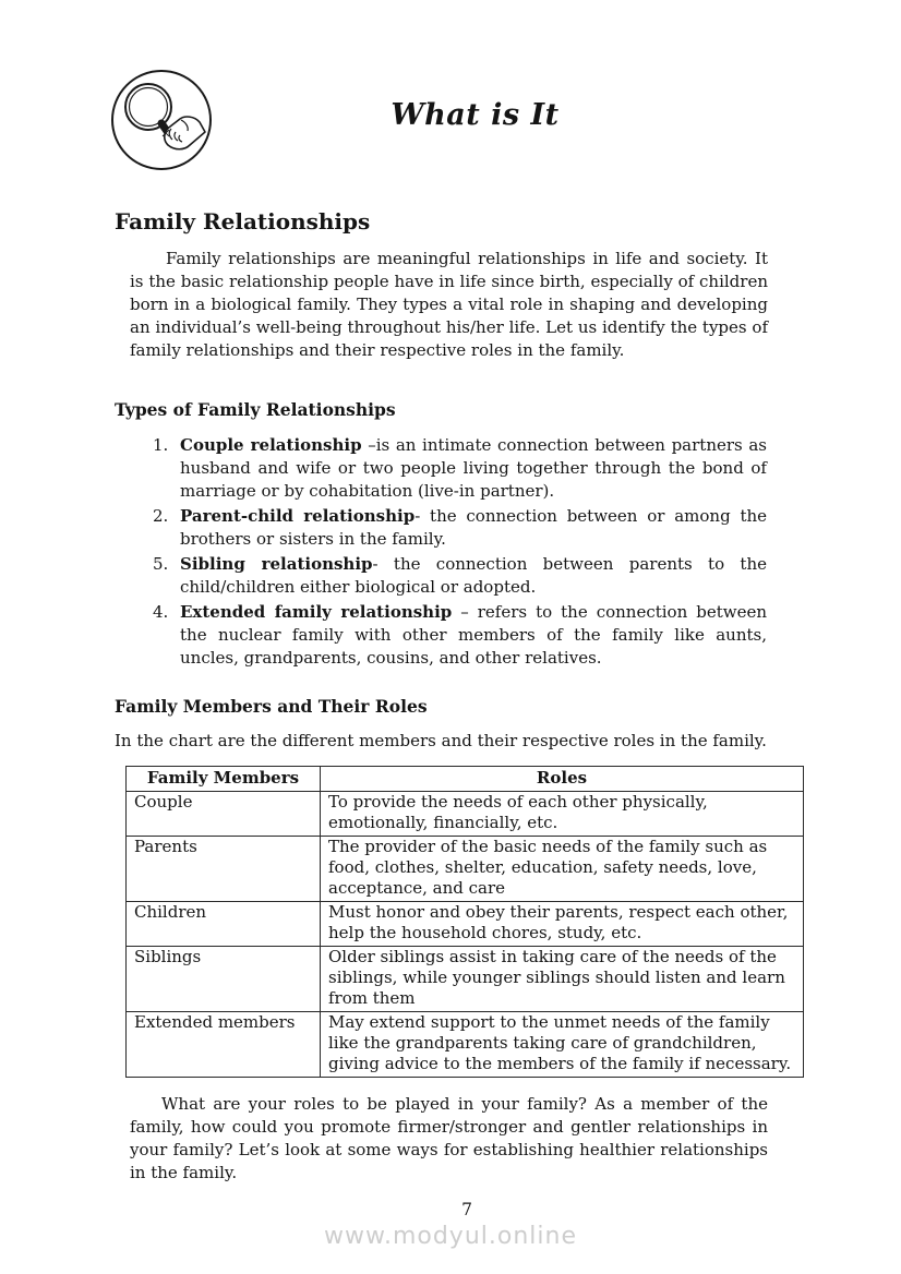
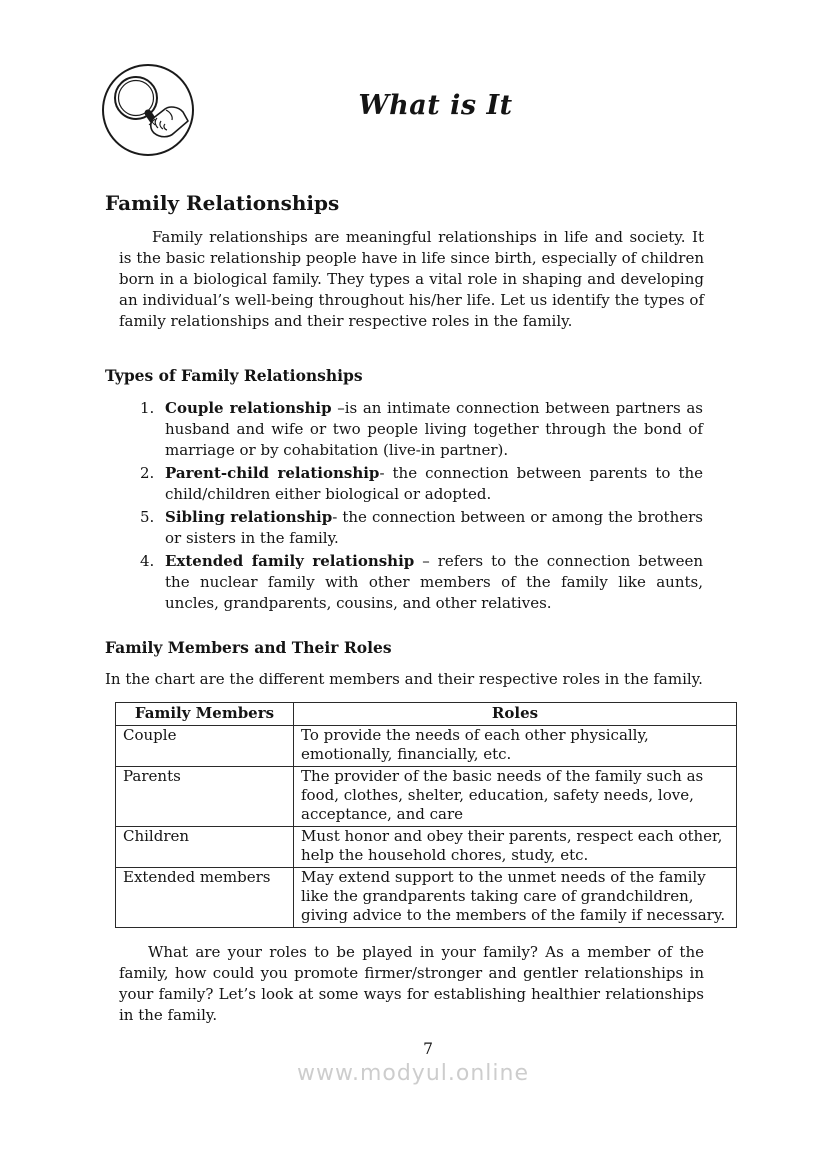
  What is It
  Family Relationships
  Family relationships are meaningful relationships in life and society. It is the basic relationship people have in life since birth, especially of children born in a biological family. They types a vital role in shaping and developing an individual’s well-being throughout his/her life. Let us identify the types of family relationships and their respective roles in the family.
  Types of Family Relationships
  1.
  Couple relationship –is an intimate connection between partners as husband and wife or two people living together through the bond of marriage or by cohabitation (live-in partner).
  2.
- Parent-child relationship- the connection between or among the brothers or sisters in the family.
+ Parent-child relationship- the connection between parents to the child/children either biological or adopted.
  5.
- Sibling relationship- the connection between parents to the child/children either biological or adopted.
+ Sibling relationship- the connection between or among the brothers or sisters in the family.
  4.
  Extended family relationship – refers to the connection between the nuclear family with other members of the family like aunts, uncles, grandparents, cousins, and other relatives.
  Family Members and Their Roles
  In the chart are the different members and their respective roles in the family.
  Family Members	Roles
  Couple	To provide the needs of each other physically, emotionally, financially, etc.
  Parents	The provider of the basic needs of the family such as food, clothes, shelter, education, safety needs, love, acceptance, and care
  Children	Must honor and obey their parents, respect each other, help the household chores, study, etc.
- Siblings	Older siblings assist in taking care of the needs of the siblings, while younger siblings should listen and learn from them
  Extended members	May extend support to the unmet needs of the family like the grandparents taking care of grandchildren, giving advice to the members of the family if necessary.
  What are your roles to be played in your family? As a member of the family, how could you promote firmer/stronger and gentler relationships in your family? Let’s look at some ways for establishing healthier relationships in the family.
  7
  www.modyul.online
